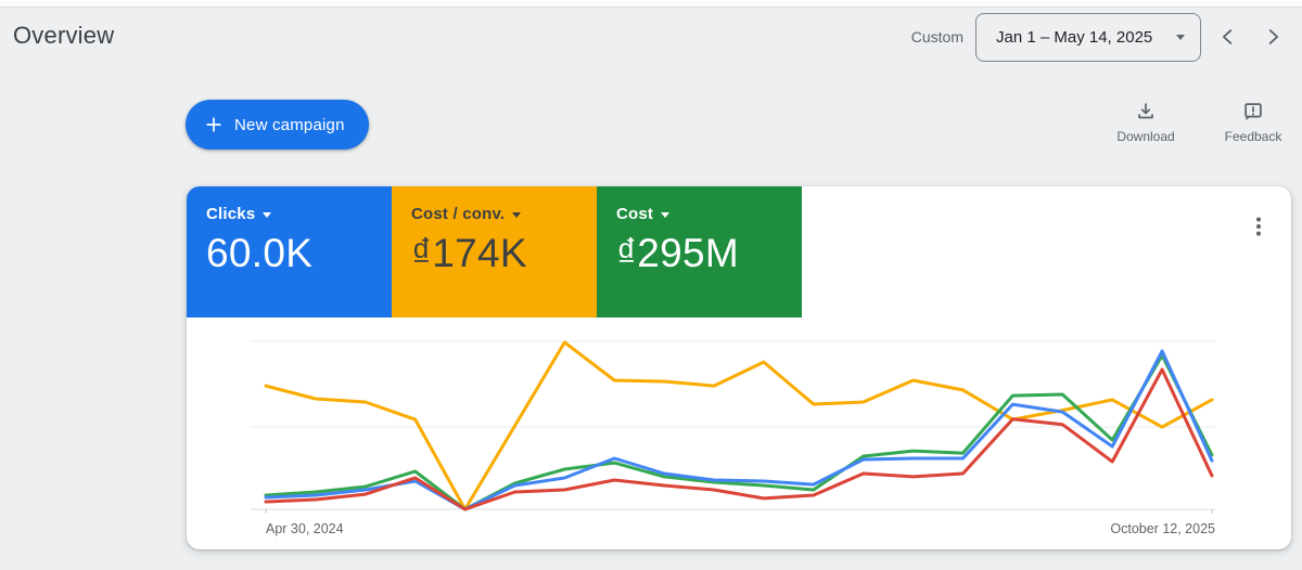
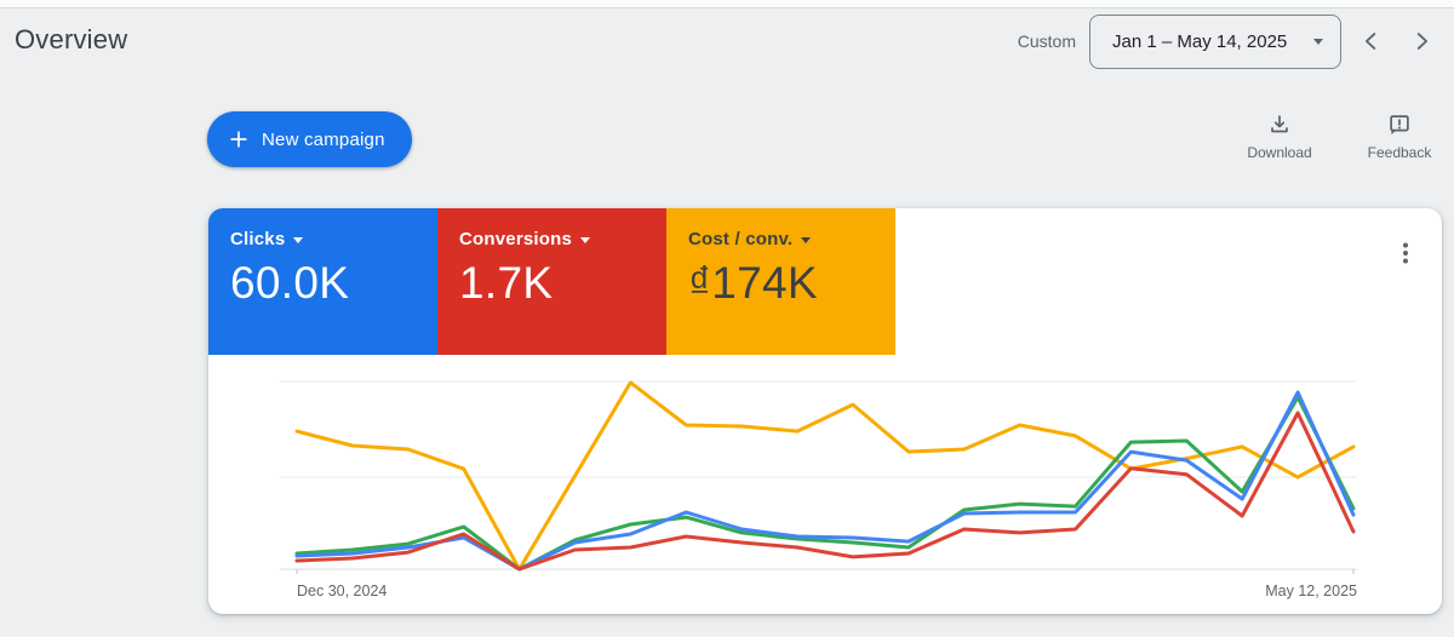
  Overview
  Custom
  Jan 1 – May 14, 2025
  New campaign
  Download
  Feedback
  Clicks
  60.0K
+ Conversions
+ 1.7K
  Cost / conv.
  ₫174K
- Cost
- ₫295M
- Apr 30, 2024
+ Dec 30, 2024
- October 12, 2025
+ May 12, 2025
